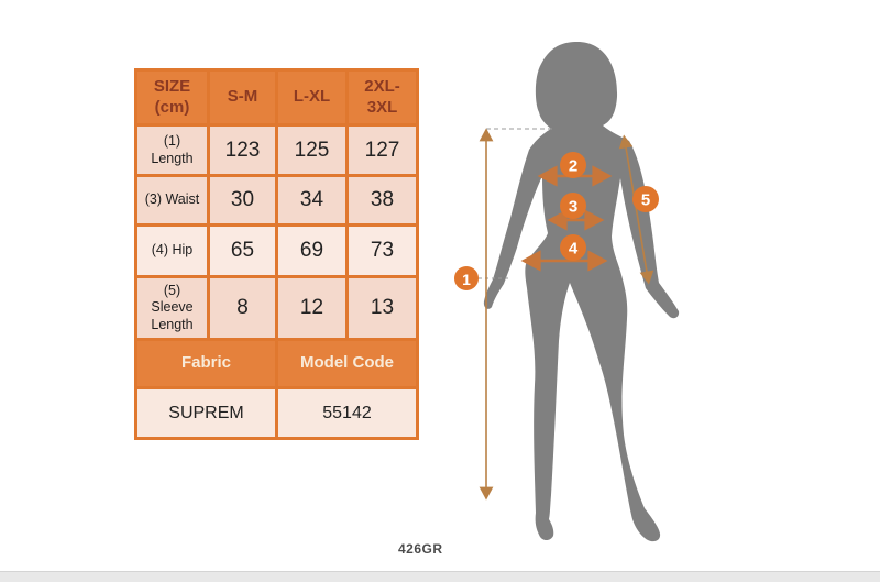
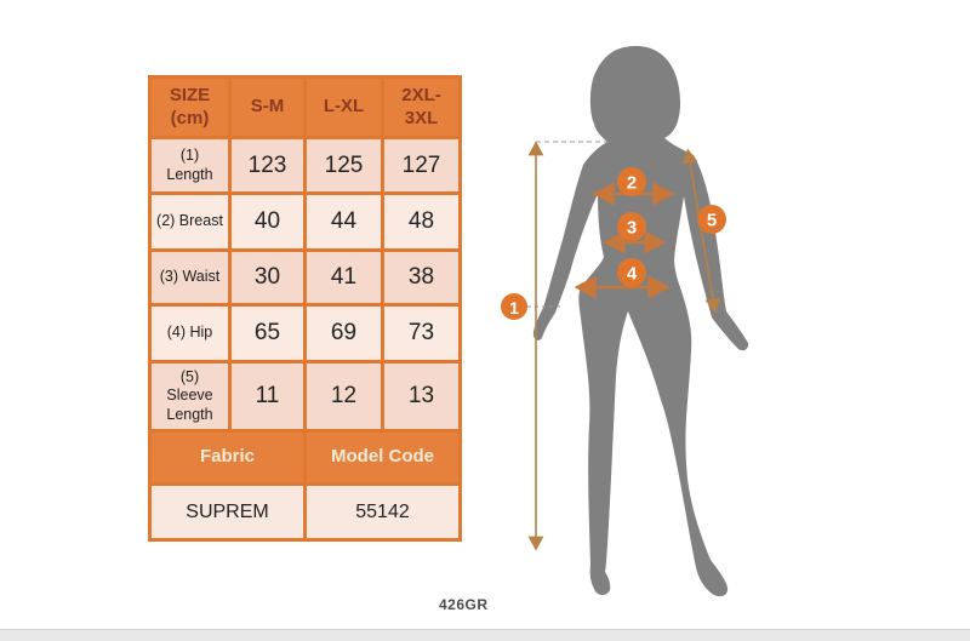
  SIZE (cm)	S-M	L-XL	2XL- 3XL
  (1) Length	123	125	127
+ (2) Breast	40	44	48
- (3) Waist	30	34	38
+ (3) Waist	30	41	38
  (4) Hip	65	69	73
- (5) Sleeve Length	8	12	13
+ (5) Sleeve Length	11	12	13
  Fabric	Model Code
  SUPREM	55142
  1
  2
  3
  4
  5
  426GR
